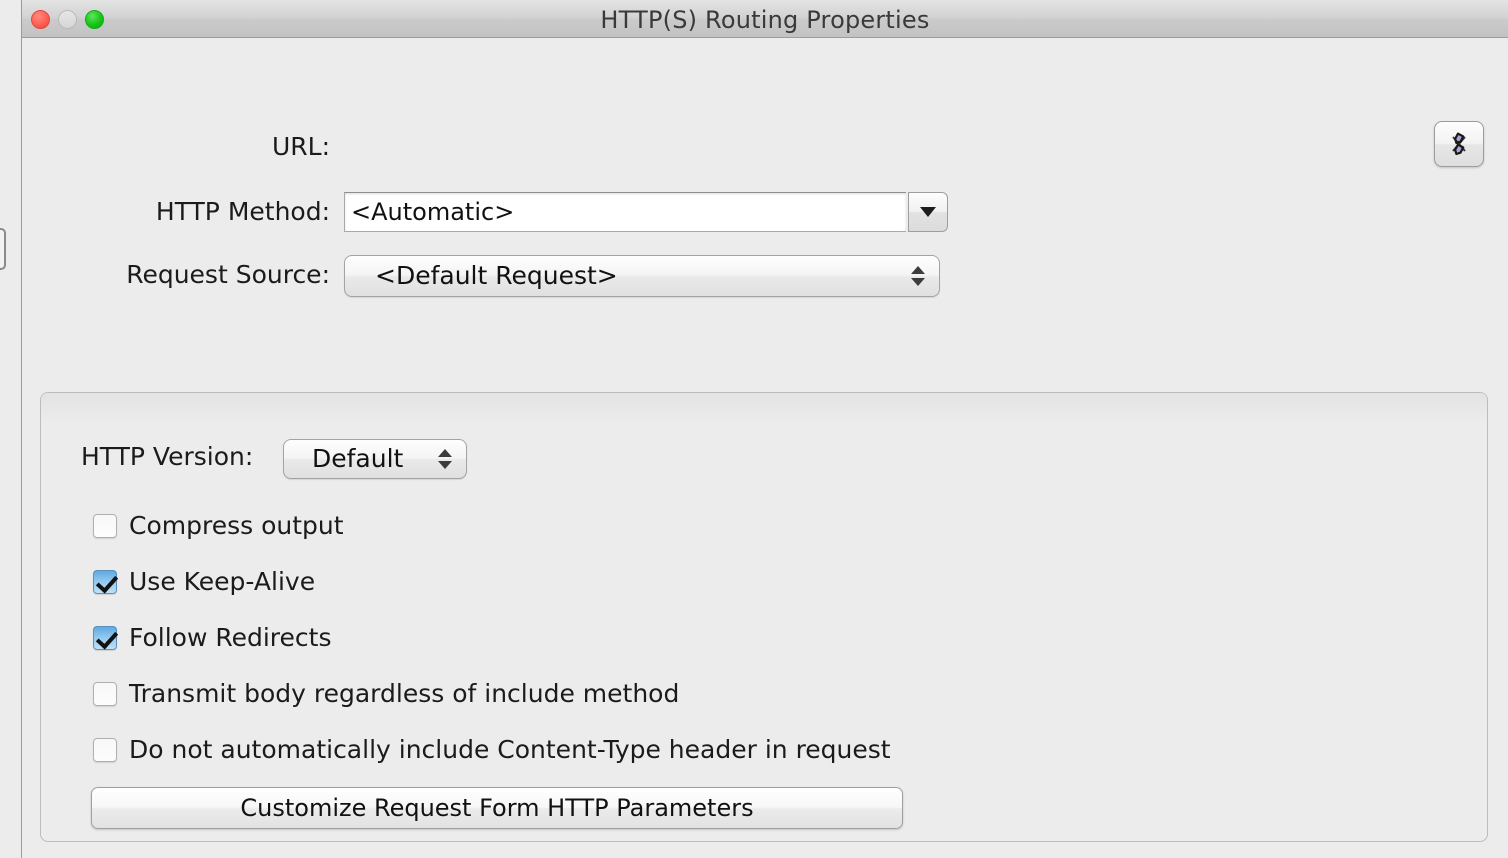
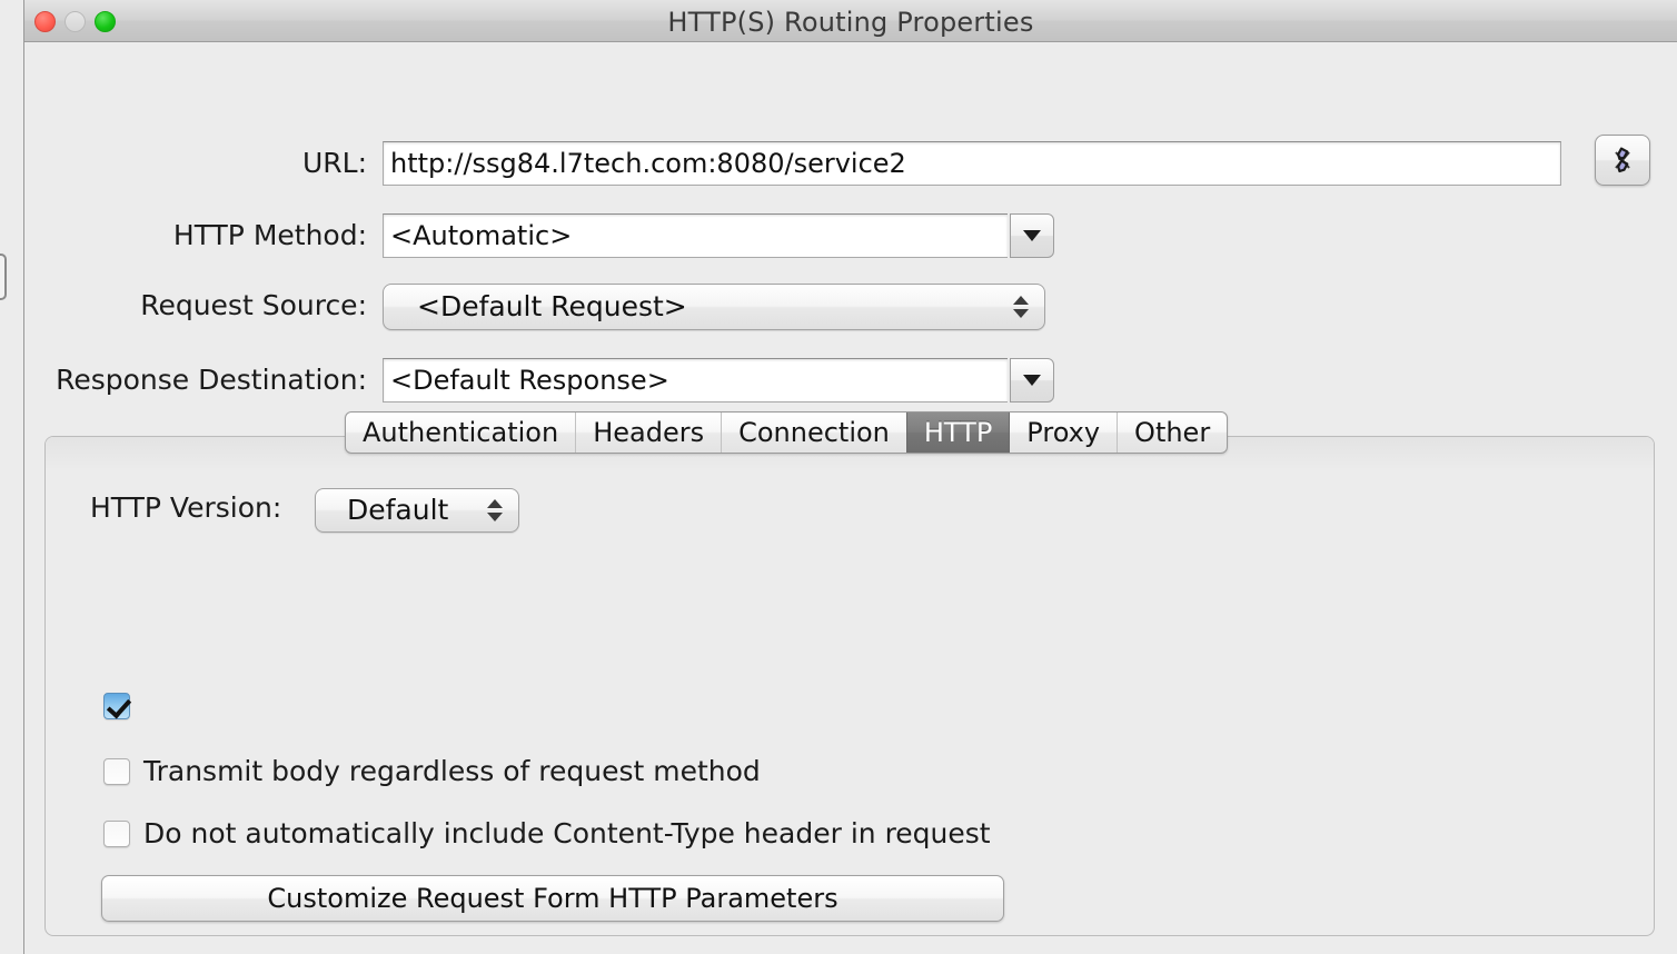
  HTTP(S) Routing Properties
  URL:
+ http://ssg84.l7tech.com:8080/service2
  HTTP Method:
  <Automatic>
  Request Source:
  <Default Request>
+ Response Destination:
+ <Default Response>
+ Authentication
+ Headers
+ Connection
+ HTTP
+ Proxy
+ Other
  HTTP Version:
  Default
- Compress output
- Use Keep-Alive
- Follow Redirects
- Transmit body regardless of include method
+ Transmit body regardless of request method
  Do not automatically include Content-Type header in request
  Customize Request Form HTTP Parameters
